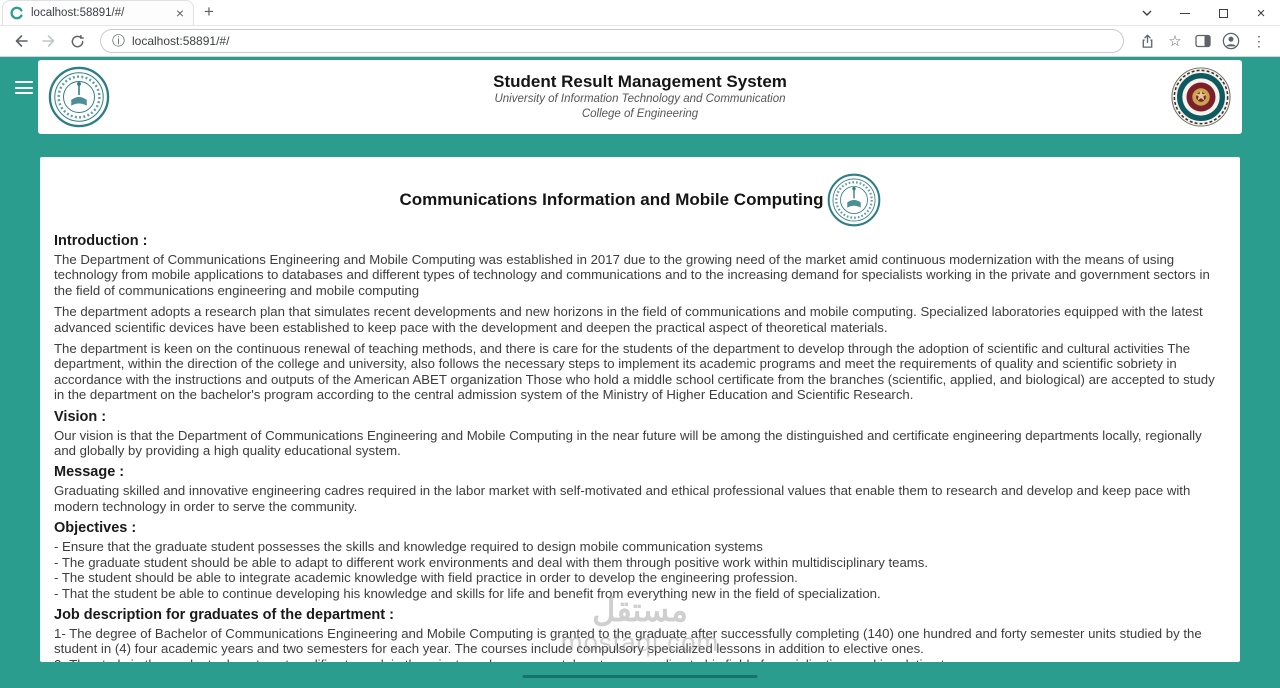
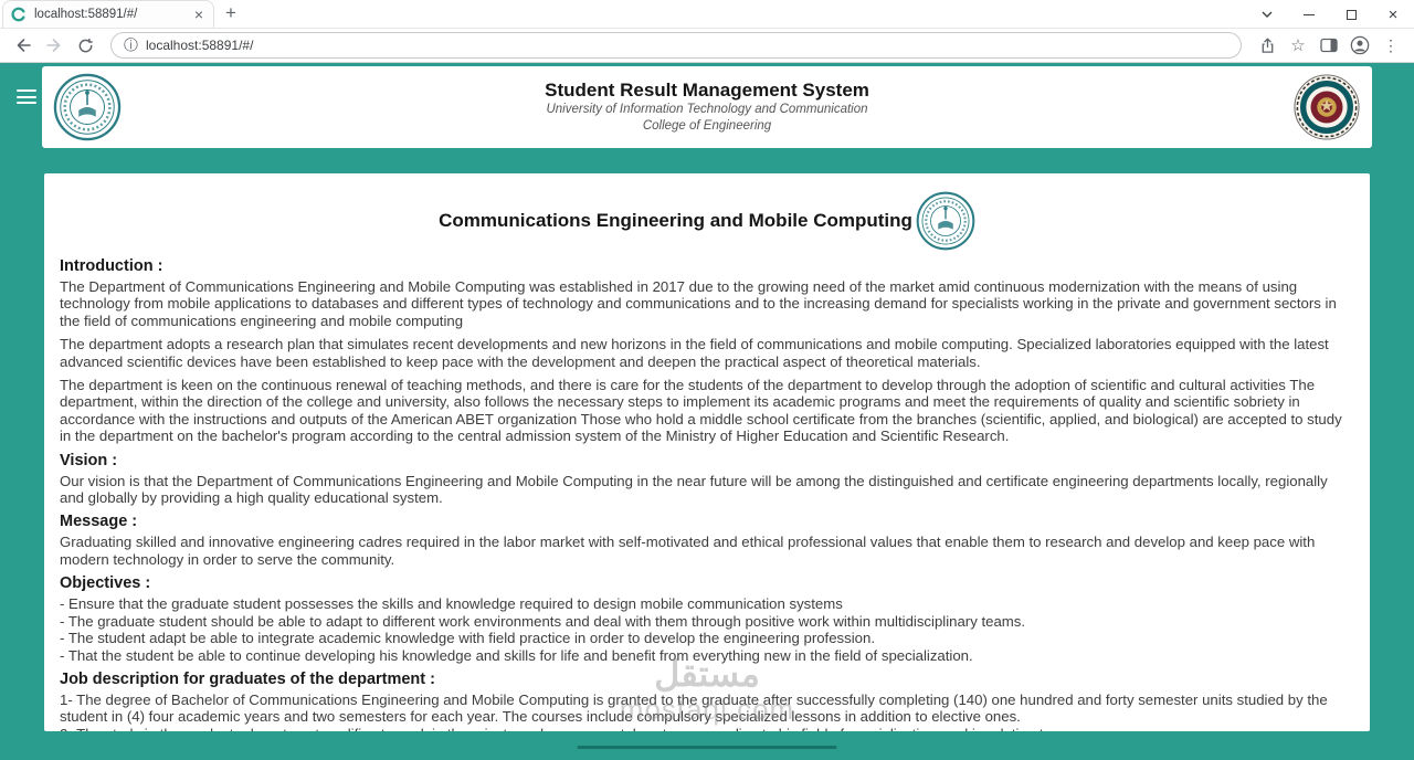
  localhost:58891/#/
  ×
  +
  ×
  ⓘ
  localhost:58891/#/
  ☆
  ⋮
  Student Result Management System
  University of Information Technology and Communication
  College of Engineering
- Communications Information and Mobile Computing
+ Communications Engineering and Mobile Computing
  Introduction :
  The Department of Communications Engineering and Mobile Computing was established in 2017 due to the growing need of the market amid continuous modernization with the means of using technology from mobile applications to databases and different types of technology and communications and to the increasing demand for specialists working in the private and government sectors in the field of communications engineering and mobile computing
  The department adopts a research plan that simulates recent developments and new horizons in the field of communications and mobile computing. Specialized laboratories equipped with the latest advanced scientific devices have been established to keep pace with the development and deepen the practical aspect of theoretical materials.
  The department is keen on the continuous renewal of teaching methods, and there is care for the students of the department to develop through the adoption of scientific and cultural activities The department, within the direction of the college and university, also follows the necessary steps to implement its academic programs and meet the requirements of quality and scientific sobriety in accordance with the instructions and outputs of the American ABET organization Those who hold a middle school certificate from the branches (scientific, applied, and biological) are accepted to study in the department on the bachelor's program according to the central admission system of the Ministry of Higher Education and Scientific Research.
  Vision :
  Our vision is that the Department of Communications Engineering and Mobile Computing in the near future will be among the distinguished and certificate engineering departments locally, regionally and globally by providing a high quality educational system.
  Message :
  Graduating skilled and innovative engineering cadres required in the labor market with self-motivated and ethical professional values that enable them to research and develop and keep pace with modern technology in order to serve the community.
  Objectives :
  - Ensure that the graduate student possesses the skills and knowledge required to design mobile communication systems
  - The graduate student should be able to adapt to different work environments and deal with them through positive work within multidisciplinary teams.
- - The student should be able to integrate academic knowledge with field practice in order to develop the engineering profession.
+ - The student adapt be able to integrate academic knowledge with field practice in order to develop the engineering profession.
  - That the student be able to continue developing his knowledge and skills for life and benefit from everything new in the field of specialization.
  Job description for graduates of the department :
  1- The degree of Bachelor of Communications Engineering and Mobile Computing is granted to the graduate after successfully completing (140) one hundred and forty semester units studied by the student in (4) four academic years and two semesters for each year. The courses include compulsory specialized lessons in addition to elective ones.
  مستقل
  mostaql.com
